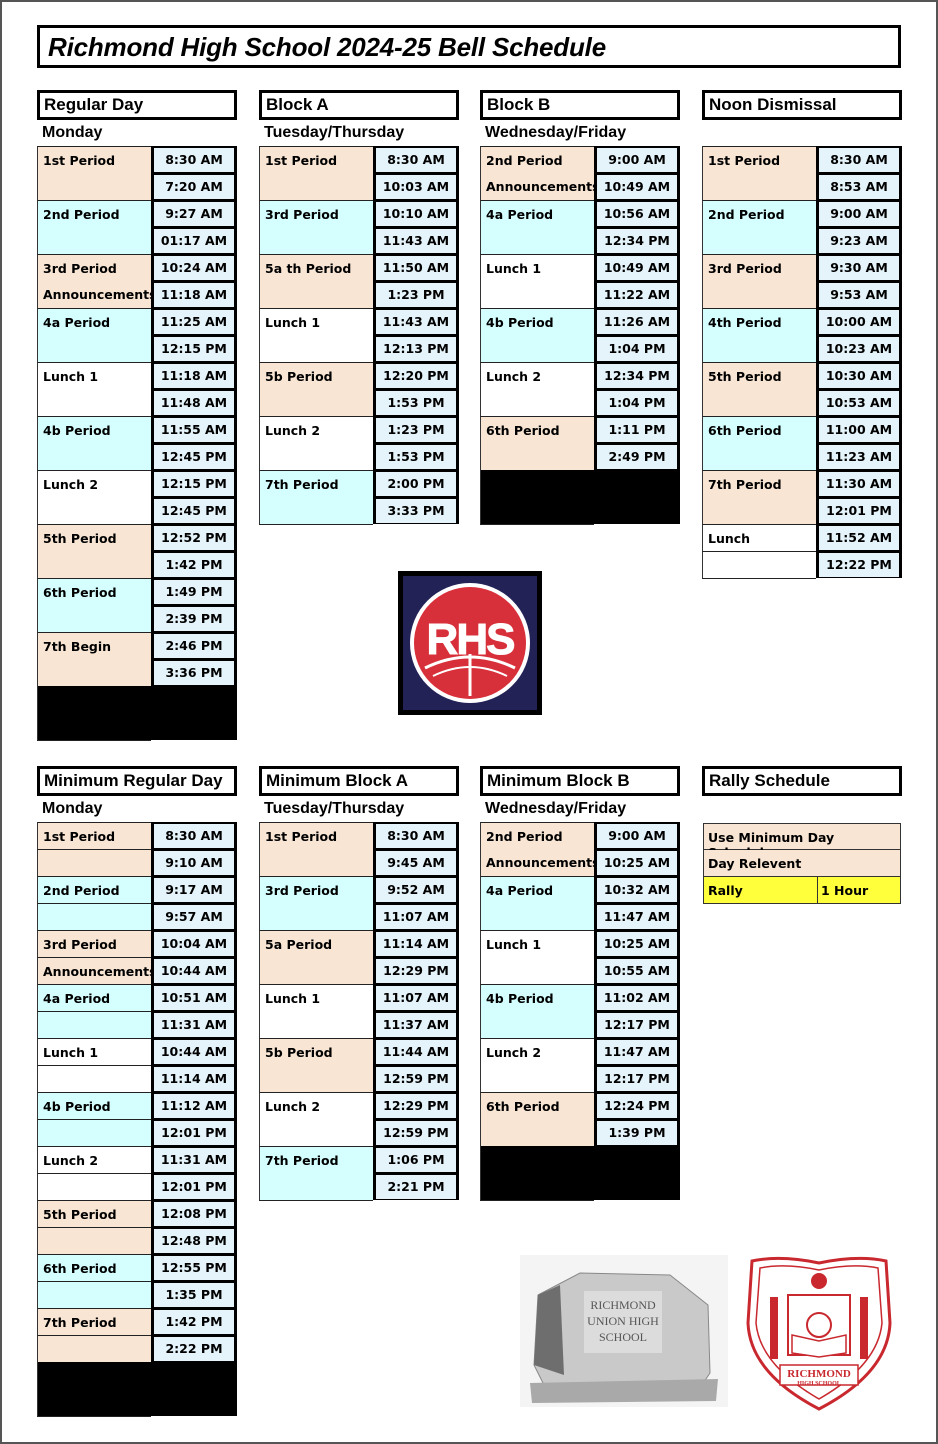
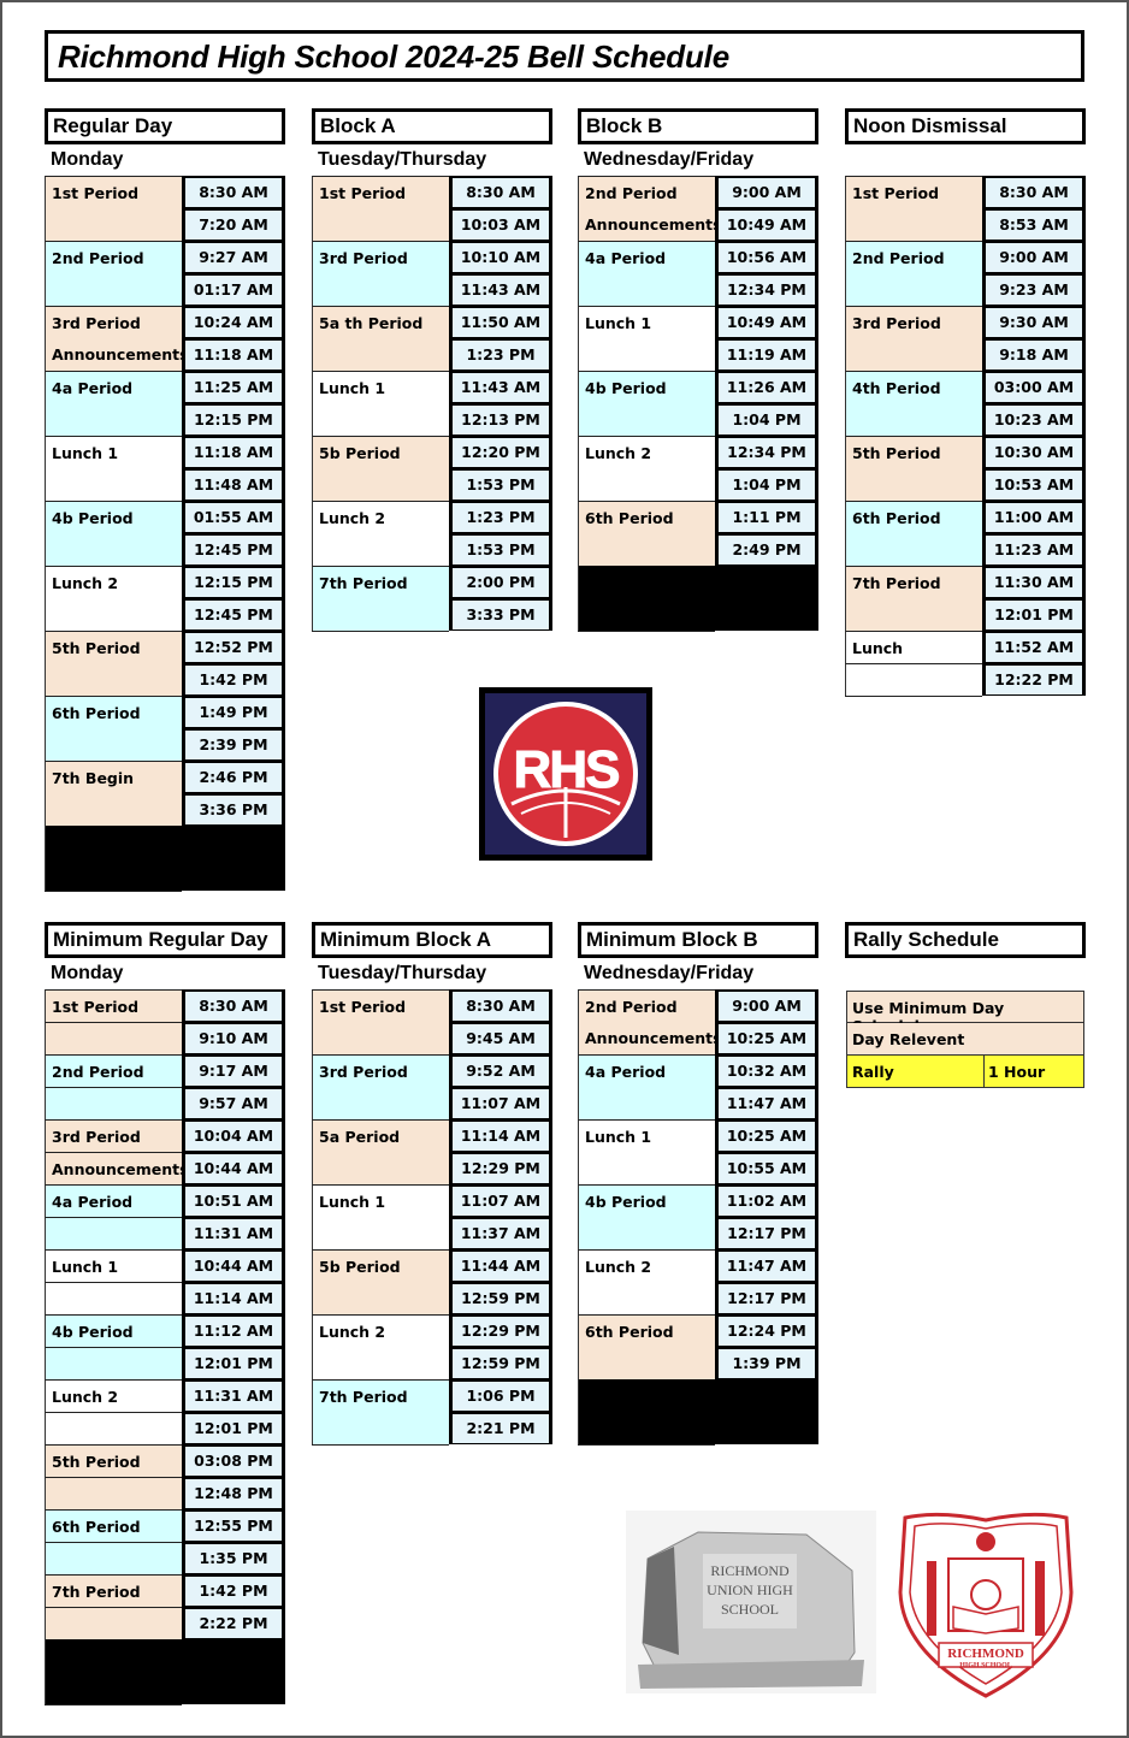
  Richmond High School 2024-25 Bell Schedule
  Regular Day
  Monday
  1st Period
  8:30 AM
  7:20 AM
  2nd Period
  9:27 AM
  01:17 AM
  3rd Period
  10:24 AM
  Announcement
  11:18 AM
  4a Period
  11:25 AM
  12:15 PM
  Lunch 1
  11:18 AM
  11:48 AM
  4b Period
- 11:55 AM
+ 01:55 AM
  12:45 PM
  Lunch 2
  12:15 PM
  12:45 PM
  5th Period
  12:52 PM
  1:42 PM
  6th Period
  1:49 PM
  2:39 PM
  7th Begin
  2:46 PM
  3:36 PM
  Block A
  Tuesday/Thursday
  1st Period
  8:30 AM
  10:03 AM
  3rd Period
  10:10 AM
  11:43 AM
  5a th Period
  11:50 AM
  1:23 PM
  Lunch 1
  11:43 AM
  12:13 PM
  5b Period
  12:20 PM
  1:53 PM
  Lunch 2
  1:23 PM
  1:53 PM
  7th Period
  2:00 PM
  3:33 PM
  Block B
  Wednesday/Friday
  2nd Period
  9:00 AM
  Announcement
  10:49 AM
  4a Period
  10:56 AM
  12:34 PM
  Lunch 1
  10:49 AM
- 11:22 AM
+ 11:19 AM
  4b Period
  11:26 AM
  1:04 PM
  Lunch 2
  12:34 PM
  1:04 PM
  6th Period
  1:11 PM
  2:49 PM
  Noon Dismissal
  1st Period
  8:30 AM
  8:53 AM
  2nd Period
  9:00 AM
  9:23 AM
  3rd Period
  9:30 AM
- 9:53 AM
+ 9:18 AM
  4th Period
- 10:00 AM
+ 03:00 AM
  10:23 AM
  5th Period
  10:30 AM
  10:53 AM
  6th Period
  11:00 AM
  11:23 AM
  7th Period
  11:30 AM
  12:01 PM
  Lunch
  11:52 AM
  12:22 PM
  Minimum Regular Day
  Monday
  1st Period
  8:30 AM
  9:10 AM
  2nd Period
  9:17 AM
  9:57 AM
  3rd Period
  10:04 AM
  Announcement
  10:44 AM
  4a Period
  10:51 AM
  11:31 AM
  Lunch 1
  10:44 AM
  11:14 AM
  4b Period
  11:12 AM
  12:01 PM
  Lunch 2
  11:31 AM
  12:01 PM
  5th Period
- 12:08 PM
+ 03:08 PM
  12:48 PM
  6th Period
  12:55 PM
  1:35 PM
  7th Period
  1:42 PM
  2:22 PM
  Minimum Block A
  Tuesday/Thursday
  1st Period
  8:30 AM
  9:45 AM
  3rd Period
  9:52 AM
  11:07 AM
  5a Period
  11:14 AM
  12:29 PM
  Lunch 1
  11:07 AM
  11:37 AM
  5b Period
  11:44 AM
  12:59 PM
  Lunch 2
  12:29 PM
  12:59 PM
  7th Period
  1:06 PM
  2:21 PM
  Minimum Block B
  Wednesday/Friday
  2nd Period
  9:00 AM
  Announcement
  10:25 AM
  4a Period
  10:32 AM
  11:47 AM
  Lunch 1
  10:25 AM
  10:55 AM
  4b Period
  11:02 AM
  12:17 PM
  Lunch 2
  11:47 AM
  12:17 PM
  6th Period
  12:24 PM
  1:39 PM
  Rally Schedule
  Day Relevent
  Rally
  1 Hour
  RHS
  RICHMOND
  UNION HIGH
  SCHOOL
  RICHMOND
